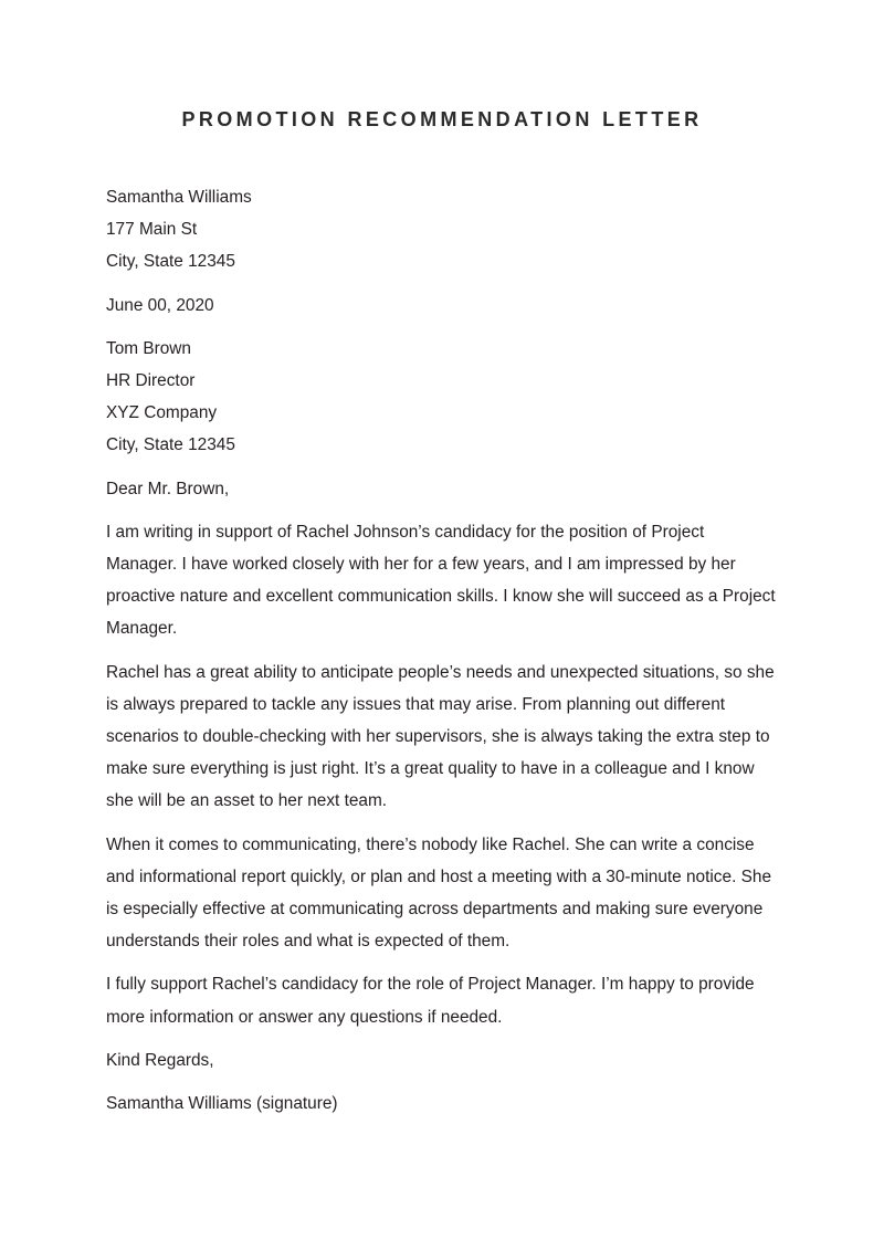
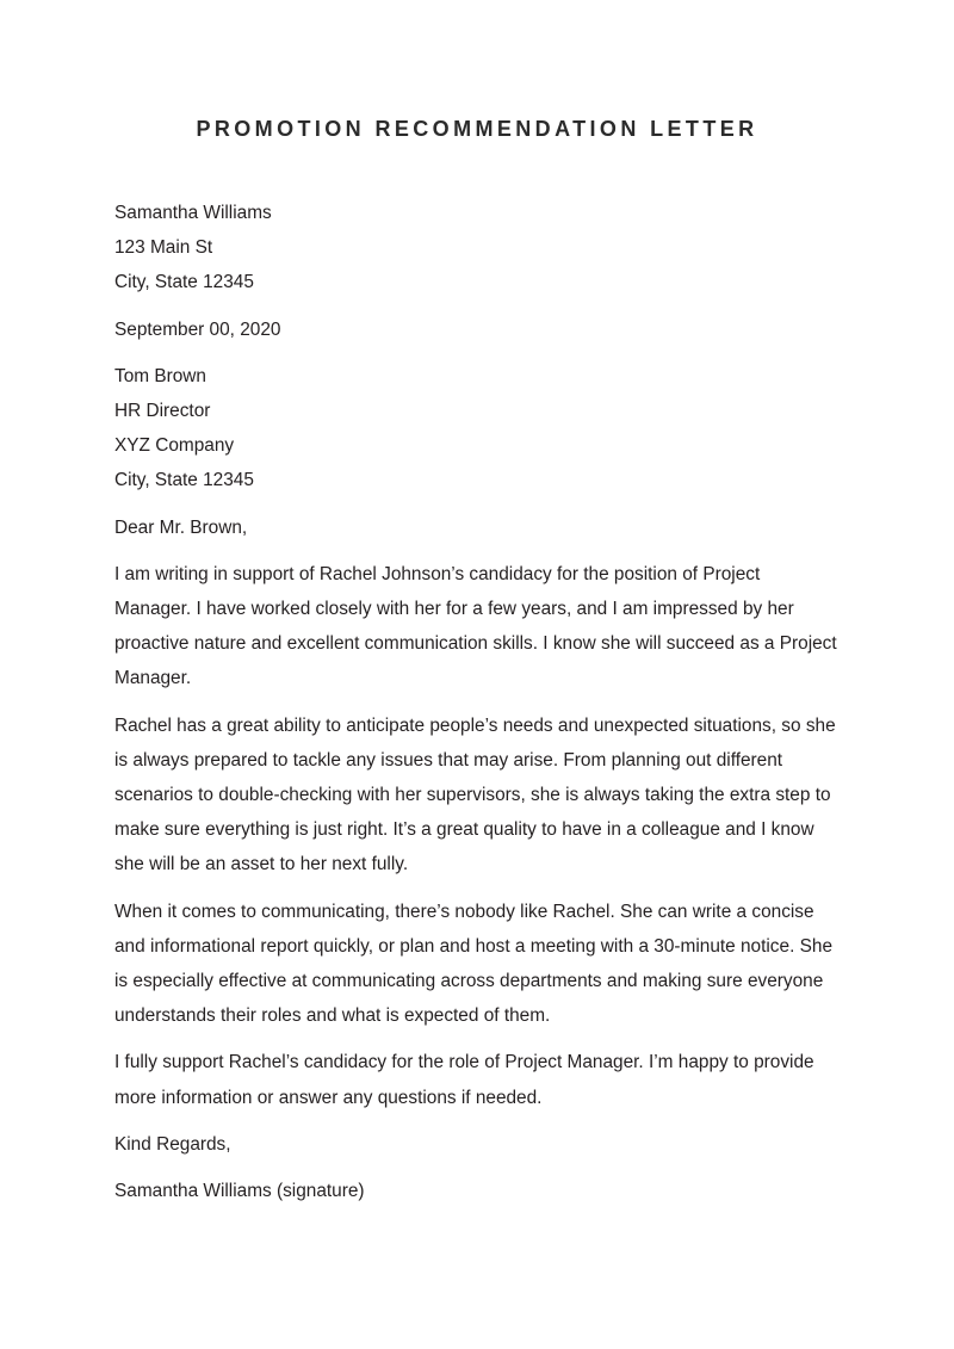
  PROMOTION RECOMMENDATION LETTER
  Samantha Williams
- 177 Main St
+ 123 Main St
  City, State 12345
- June 00, 2020
+ September 00, 2020
  Tom Brown
  HR Director
  XYZ Company
  City, State 12345
  Dear Mr. Brown,
  I am writing in support of Rachel Johnson’s candidacy for the position of Project Manager. I have worked closely with her for a few years, and I am impressed by her proactive nature and excellent communication skills. I know she will succeed as a Project Manager.
- Rachel has a great ability to anticipate people’s needs and unexpected situations, so she is always prepared to tackle any issues that may arise. From planning out different scenarios to double-checking with her supervisors, she is always taking the extra step to make sure everything is just right. It’s a great quality to have in a colleague and I know she will be an asset to her next team.
+ Rachel has a great ability to anticipate people’s needs and unexpected situations, so she is always prepared to tackle any issues that may arise. From planning out different scenarios to double-checking with her supervisors, she is always taking the extra step to make sure everything is just right. It’s a great quality to have in a colleague and I know she will be an asset to her next fully.
  When it comes to communicating, there’s nobody like Rachel. She can write a concise and informational report quickly, or plan and host a meeting with a 30-minute notice. She is especially effective at communicating across departments and making sure everyone understands their roles and what is expected of them.
  I fully support Rachel’s candidacy for the role of Project Manager. I’m happy to provide more information or answer any questions if needed.
  Kind Regards,
  Samantha Williams (signature)
